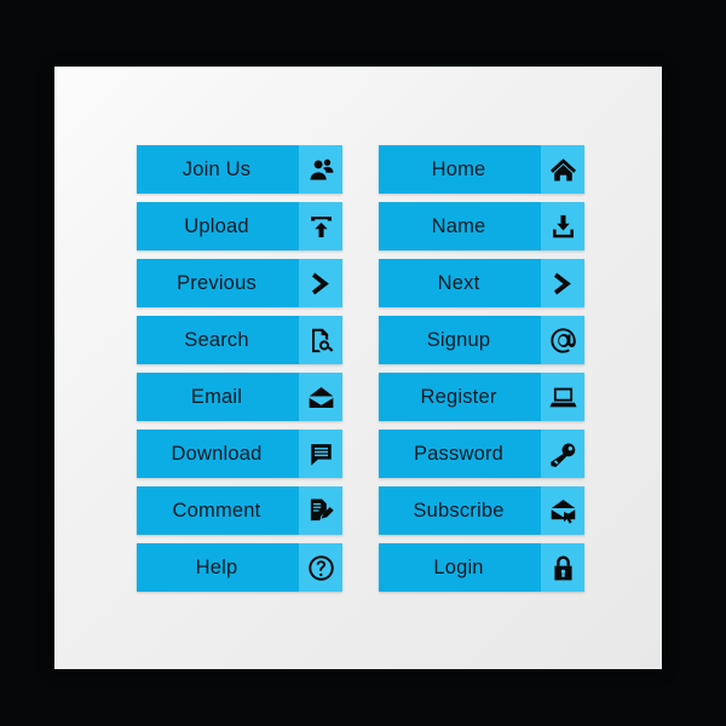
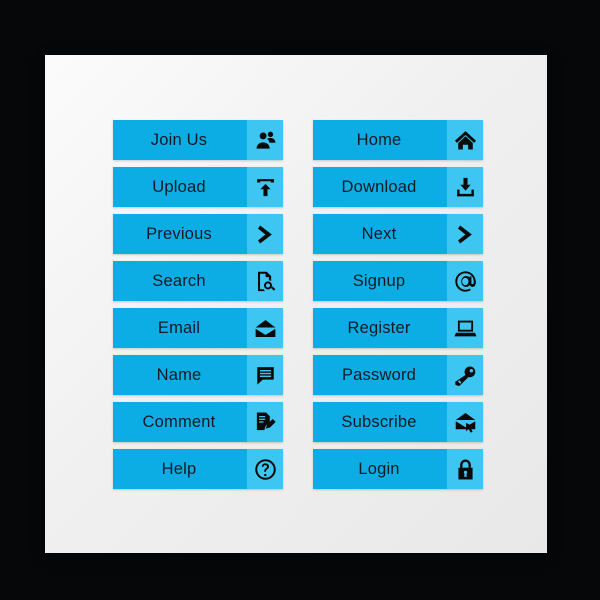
  Join Us
  Upload
  Previous
  Search
  Email
- Download
+ Name
  Comment
  Help
  Home
- Name
+ Download
  Next
  Signup
  Register
  Password
  Subscribe
  Login
